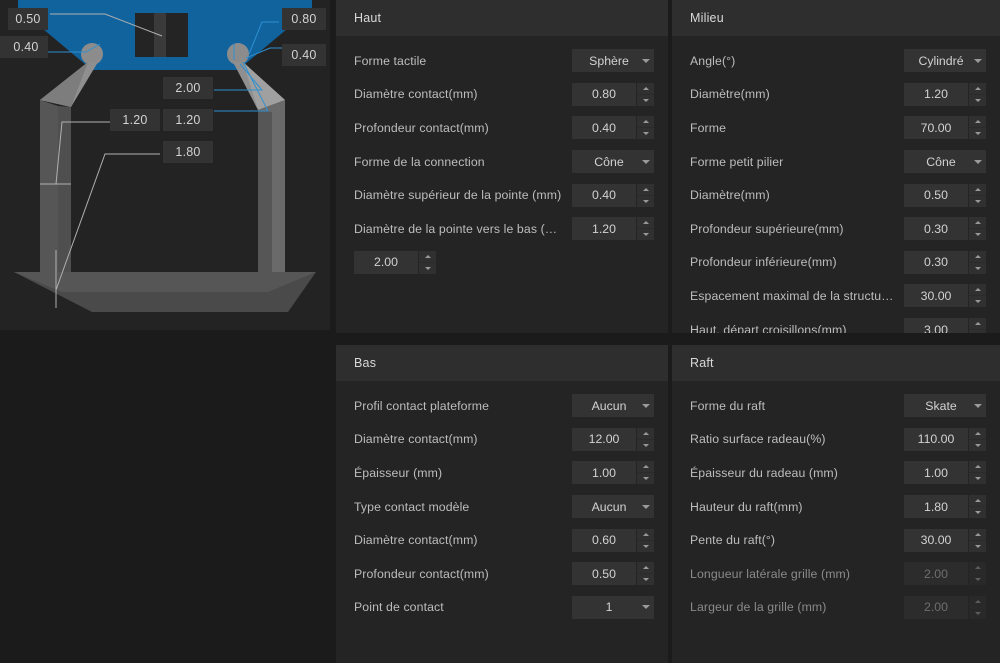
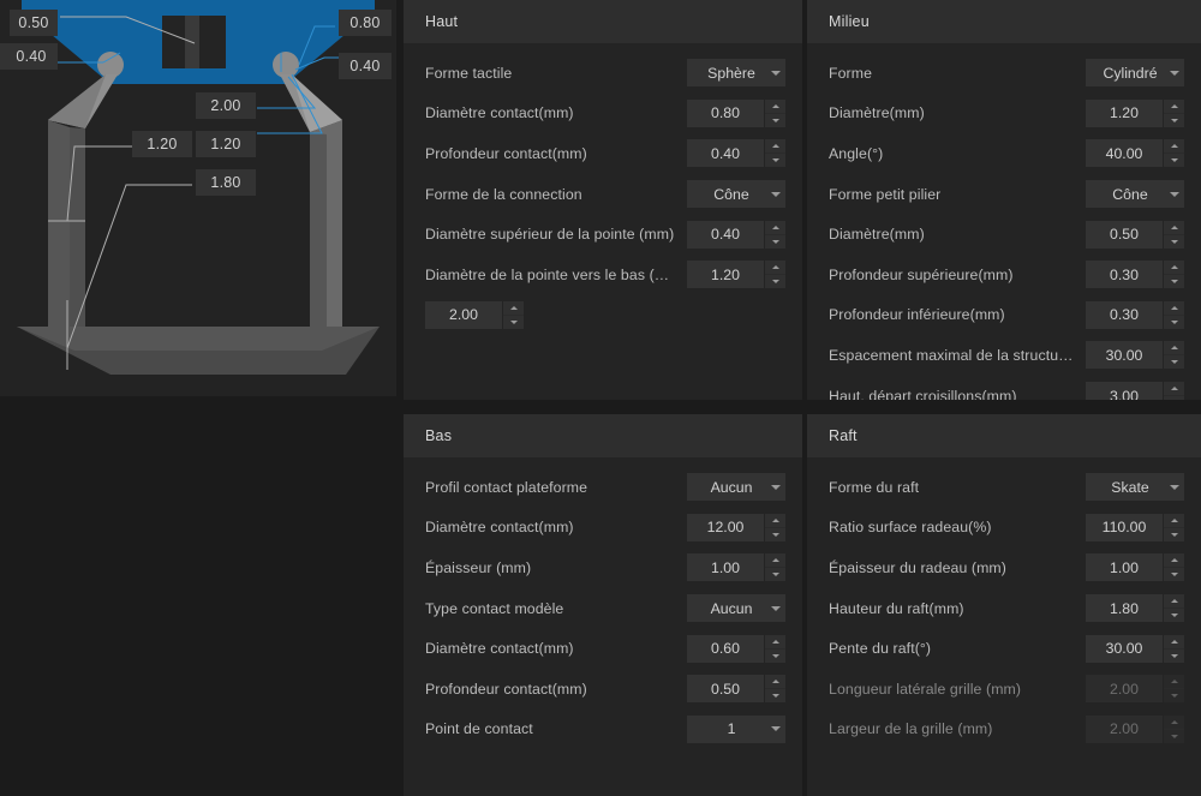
  0.50
  0.40
  0.80
  0.40
  2.00
  1.20
  1.20
  1.80
  Haut
  Forme tactile
  Sphère
  Diamètre contact(mm)
  0.80
  Profondeur contact(mm)
  0.40
  Forme de la connection
  Cône
  Diamètre supérieur de la pointe (mm)
  0.40
  Diamètre de la pointe vers le bas (mm)
  1.20
  2.00
  Milieu
- Angle(°)
+ Forme
  Cylindré
  Diamètre(mm)
  1.20
- Forme
+ Angle(°)
- 70.00
+ 40.00
  Forme petit pilier
  Cône
  Diamètre(mm)
  0.50
  Profondeur supérieure(mm)
  0.30
  Profondeur inférieure(mm)
  0.30
  Espacement maximal de la structure tr
  30.00
  Haut. départ croisillons(mm)
  3.00
  Bas
  Profil contact plateforme
  Aucun
  Diamètre contact(mm)
  12.00
  Épaisseur (mm)
  1.00
  Type contact modèle
  Aucun
  Diamètre contact(mm)
  0.60
  Profondeur contact(mm)
  0.50
  Point de contact
  1
  Raft
  Forme du raft
  Skate
  Ratio surface radeau(%)
  110.00
  Épaisseur du radeau (mm)
  1.00
  Hauteur du raft(mm)
  1.80
  Pente du raft(°)
  30.00
  Longueur latérale grille (mm)
  2.00
  Largeur de la grille (mm)
  2.00
